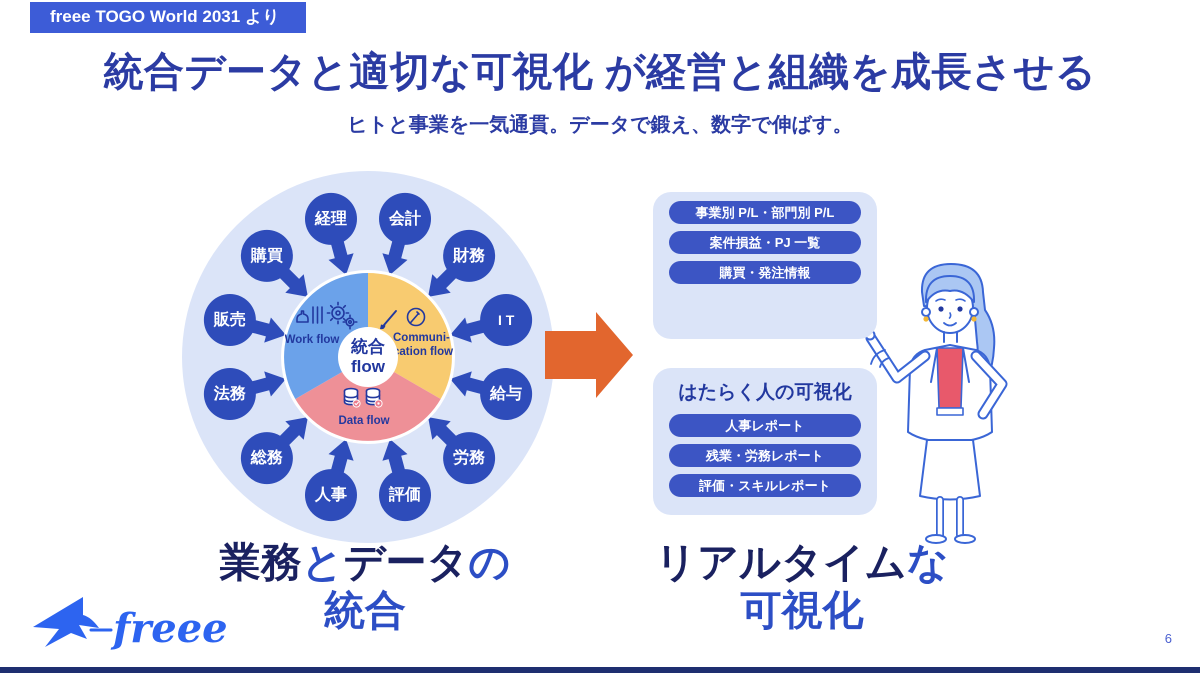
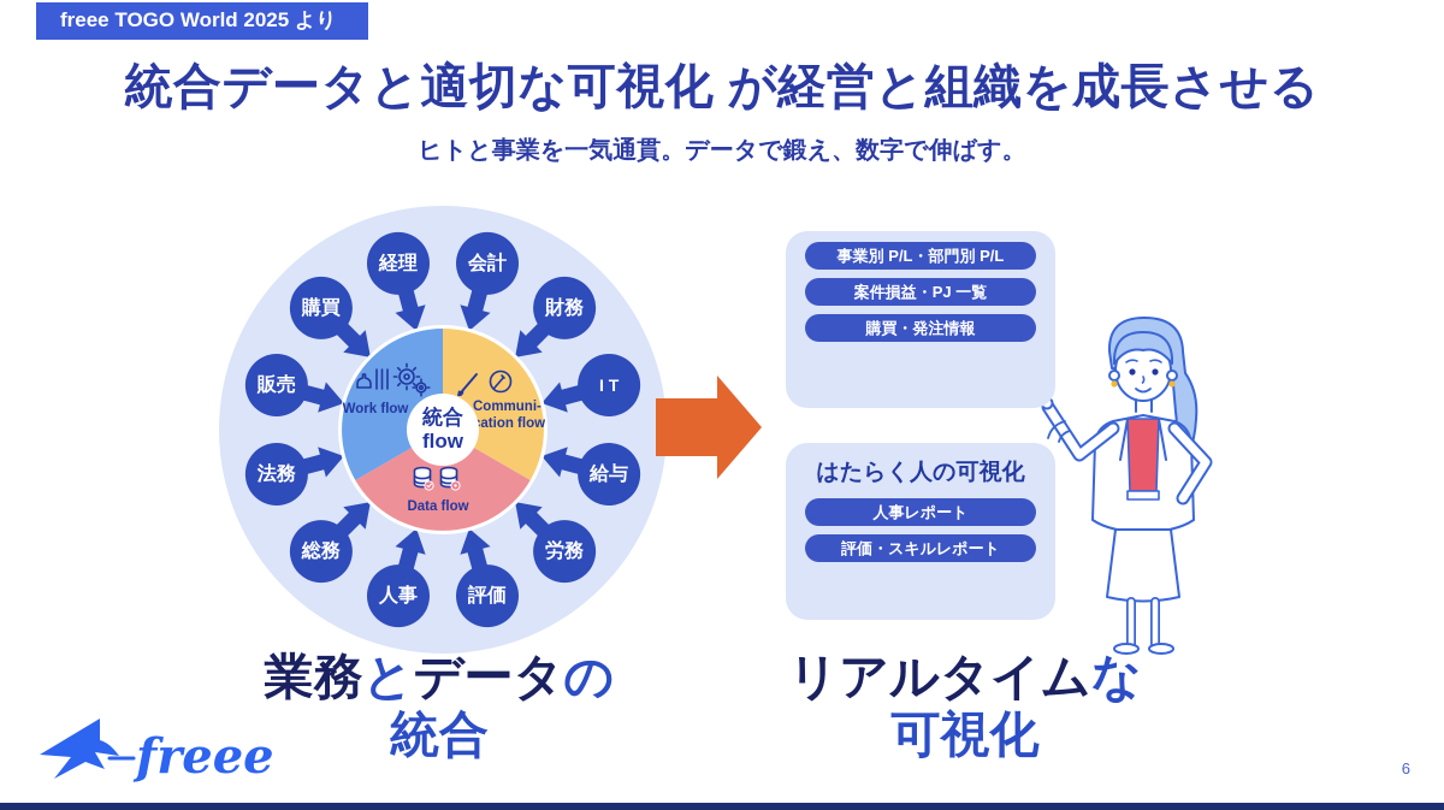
- freee TOGO World 2031 より
+ freee TOGO World 2025 より
  統合データと適切な可視化 が経営と組織を成長させる
  ヒトと事業を一気通貫。データで鍛え、数字で伸ばす。
  経理
  会計
  財務
  I T
  給与
  労務
  評価
  人事
  総務
  法務
  販売
  購買
  Work flow
  Communi-
  ation flow
  Data flow
  統合
  flow
  freee
  事業別 P/L・部門別 P/L
  案件損益・PJ 一覧
  購買・発注情報
  はたらく人の可視化
  人事レポート
- 残業・労務レポート
  評価・スキルレポート
  業務とデータの
  統合
  リアルタイムな
  可視化
  6
